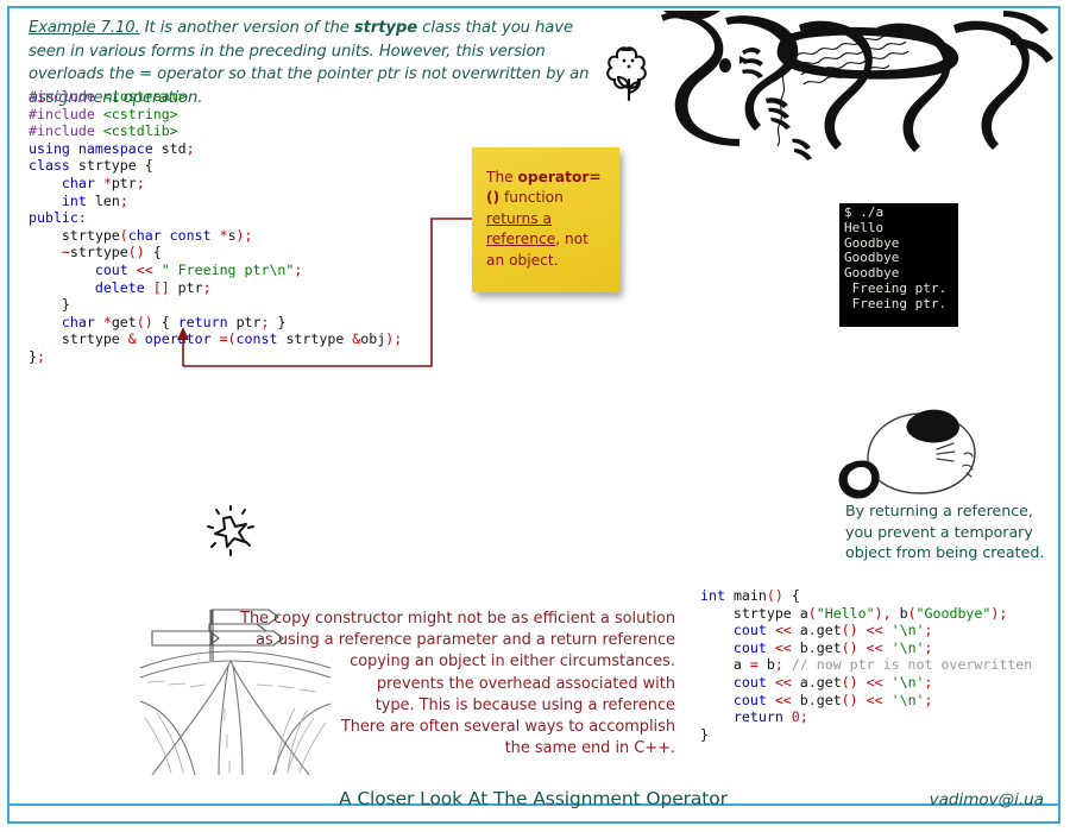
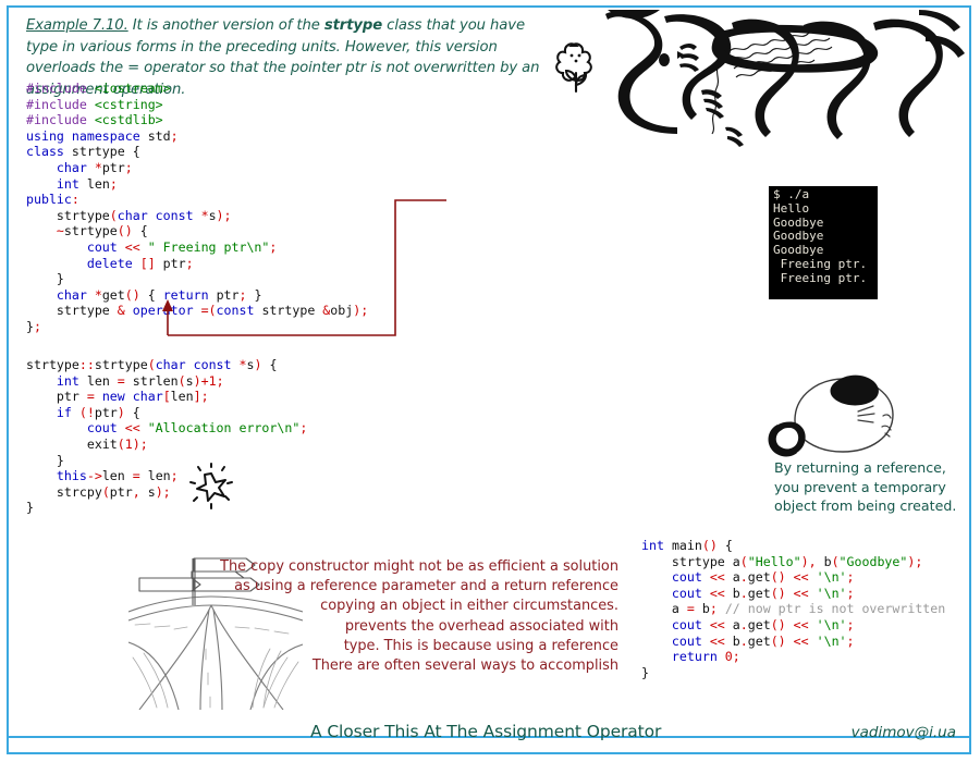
- Example 7.10. It is another version of the strtype class that you have seen in various forms in the preceding units. However, this version overloads the = operator so that the pointer ptr is not overwritten by an assignment operation.
+ Example 7.10. It is another version of the strtype class that you have type in various forms in the preceding units. However, this version overloads the = operator so that the pointer ptr is not overwritten by an assignment operation.
  #include <iostream> #include <cstring> #include <cstdlib> using namespace std; class strtype { char *ptr; int len; public: strtype(char const *s); ~strtype() { cout << " Freeing ptr\n"; delete [] ptr; } char *get() { return ptr; } strtype & opertor =(const strtype &obj); };
- The operator=() function returns a reference, not an object.
  $ ./a
  Hello
  Goodbye
  Goodbye
  Goodbye
  Freeing ptr.
  Freeing ptr.
+ strtype::strtype(char const *s) { int len = strlen(s)+1; ptr = new char[len]; if (!ptr) { cout << "Allocation error\n"; exit(1); } this->len = len; strcpy(ptr, s); }
  By returning a reference, you prevent a temporary object from being created.
  The copy constructor might not be as efficient a solution
  as using a reference parameter and a return reference
  copying an object in either circumstances.
  prevents the overhead associated with
  type. This is because using a reference
  There are often several ways to accomplish
- the same end in C++.
  int main() { strtype a("Hello"), b("Goodbye"); cout << a.get() << '\n'; cout << b.get() << '\n'; a = b; // now ptr is not overwritten cout << a.get() << '\n'; cout << b.get() << '\n'; return 0; }
- A Closer Look At The Assignment Operator
+ A Closer This At The Assignment Operator
  vadimov@i.ua
